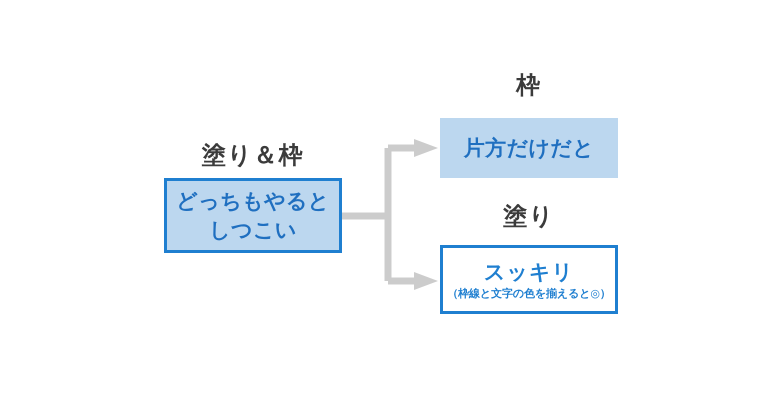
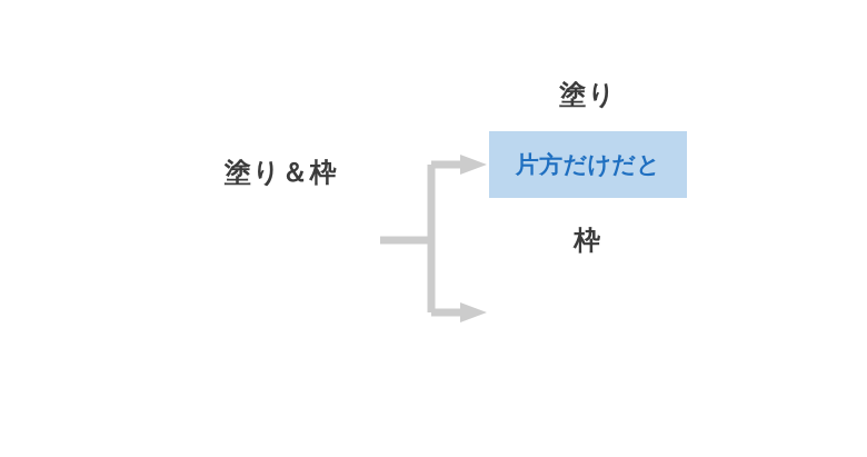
  塗り＆枠
- どっちもやると
- しつこい
- 枠
+ 塗り
  片方だけだと
- 塗り
+ 枠
- スッキリ
- （枠線と文字の色を揃えると◎）
